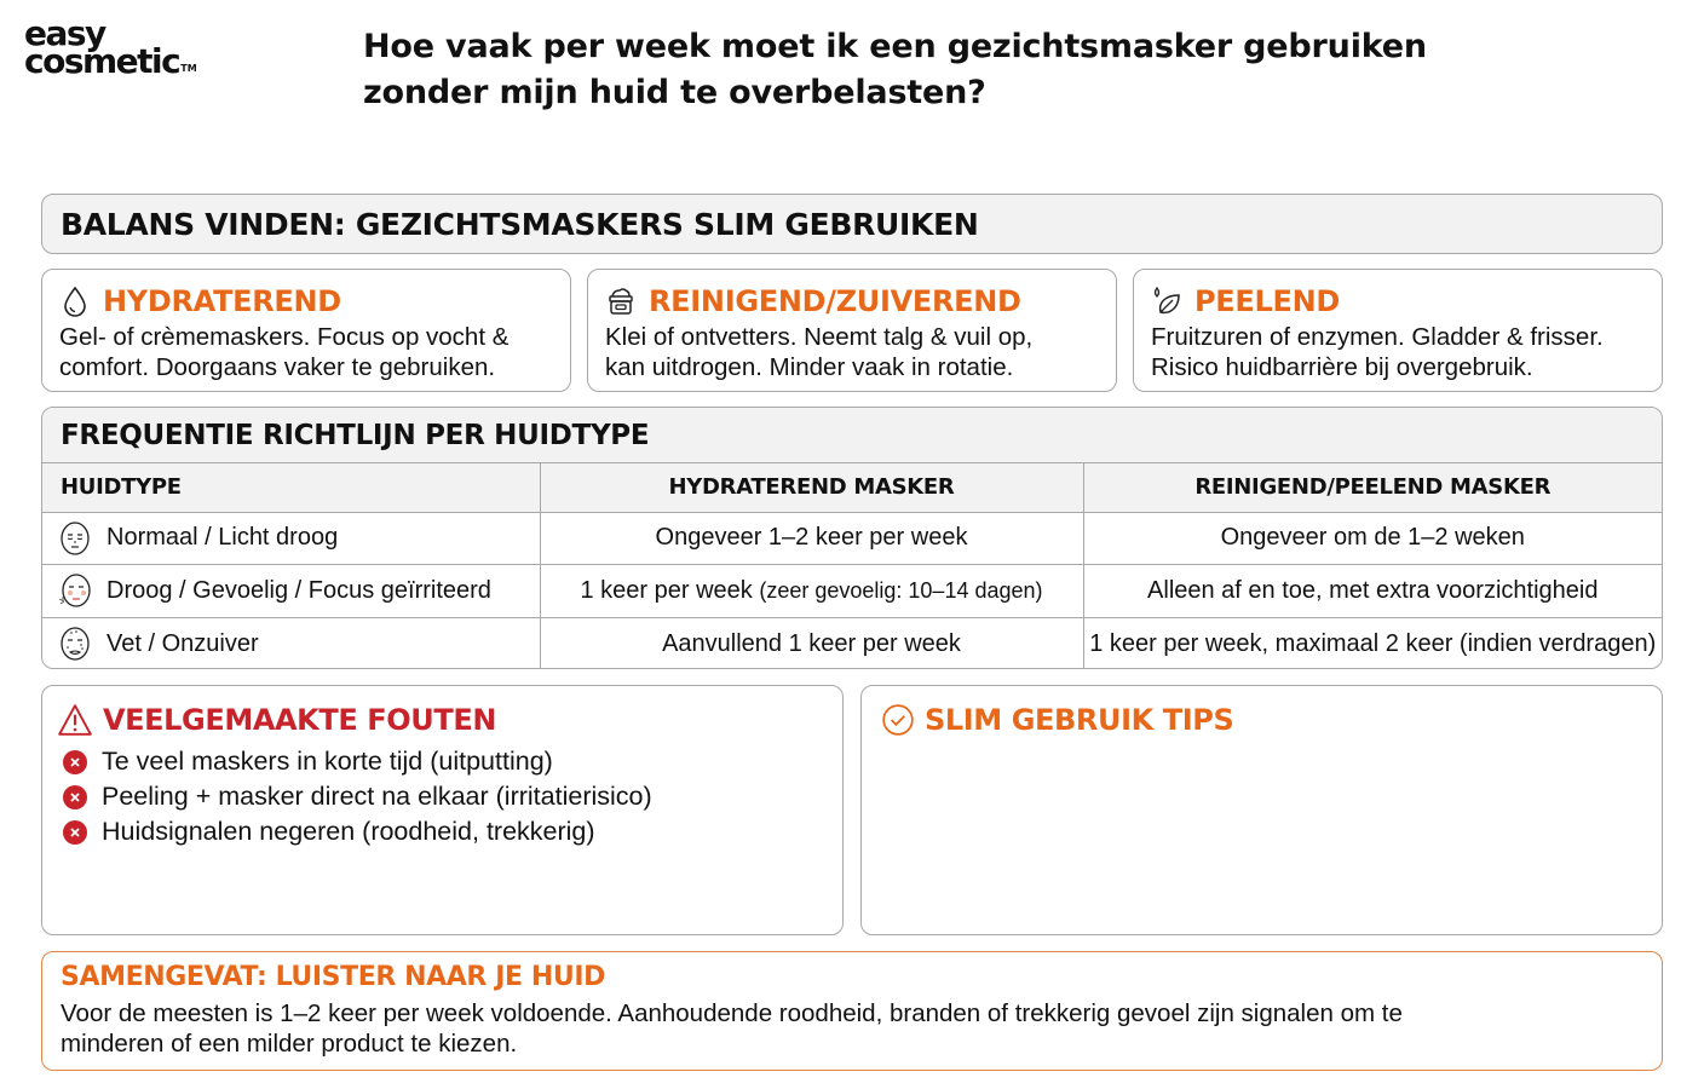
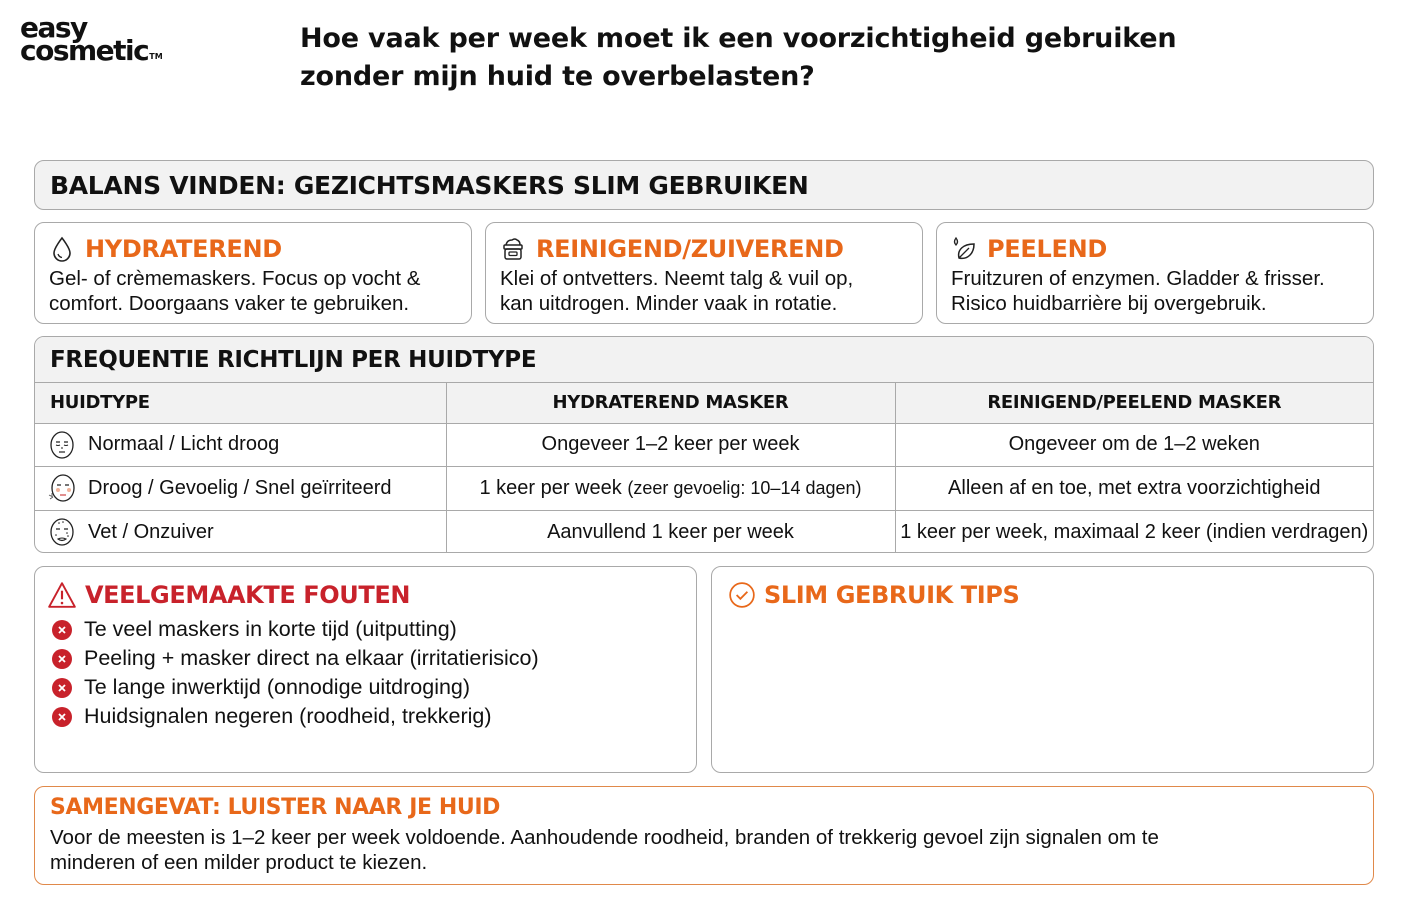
  easy
  cosmeticTM
- Hoe vaak per week moet ik een gezichtsmasker gebruiken zonder mijn huid te overbelasten?
+ Hoe vaak per week moet ik een voorzichtigheid gebruiken zonder mijn huid te overbelasten?
  BALANS VINDEN: GEZICHTSMASKERS SLIM GEBRUIKEN
  HYDRATEREND
  Gel- of crèmemaskers. Focus op vocht &
  comfort. Doorgaans vaker te gebruiken.
  REINIGEND/ZUIVEREND
  Klei of ontvetters. Neemt talg & vuil op,
  kan uitdrogen. Minder vaak in rotatie.
  PEELEND
  Fruitzuren of enzymen. Gladder & frisser.
  Risico huidbarrière bij overgebruik.
  FREQUENTIE RICHTLIJN PER HUIDTYPE
  HUIDTYPE	HYDRATEREND MASKER	REINIGEND/PEELEND MASKER
  Normaal / Licht droog	Ongeveer 1–2 keer per week	Ongeveer om de 1–2 weken
- Droog / Gevoelig / Focus geïrriteerd	1 keer per week (zeer gevoelig: 10–14 dagen)	Alleen af en toe, met extra voorzichtigheid
+ Droog / Gevoelig / Snel geïrriteerd	1 keer per week (zeer gevoelig: 10–14 dagen)	Alleen af en toe, met extra voorzichtigheid
  Vet / Onzuiver	Aanvullend 1 keer per week	1 keer per week, maximaal 2 keer (indien verdragen)
  VEELGEMAAKTE FOUTEN
  Te veel maskers in korte tijd (uitputting)
  Peeling + masker direct na elkaar (irritatierisico)
+ Te lange inwerktijd (onnodige uitdroging)
  Huidsignalen negeren (roodheid, trekkerig)
  SLIM GEBRUIK TIPS
  SAMENGEVAT: LUISTER NAAR JE HUID
  Voor de meesten is 1–2 keer per week voldoende. Aanhoudende roodheid, branden of trekkerig gevoel zijn signalen om te
  minderen of een milder product te kiezen.
